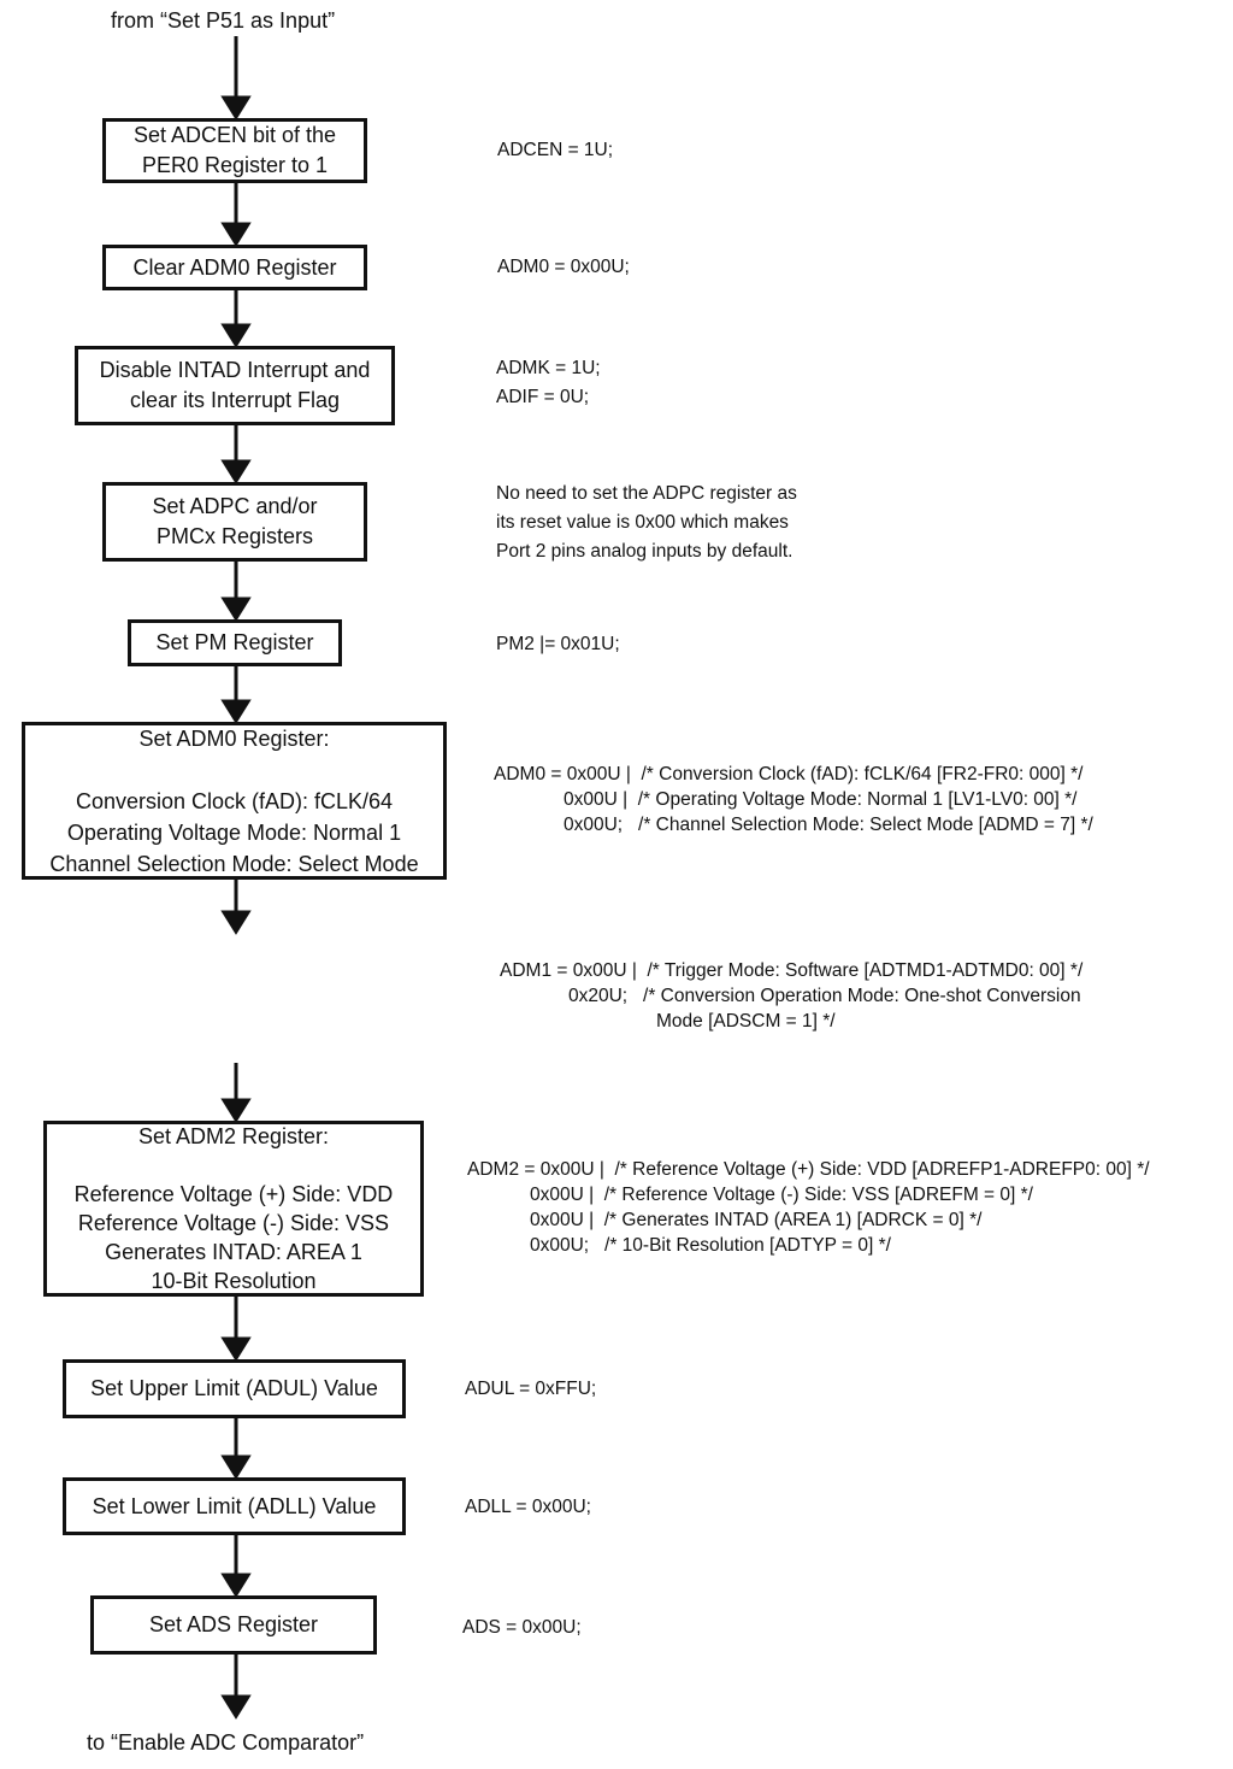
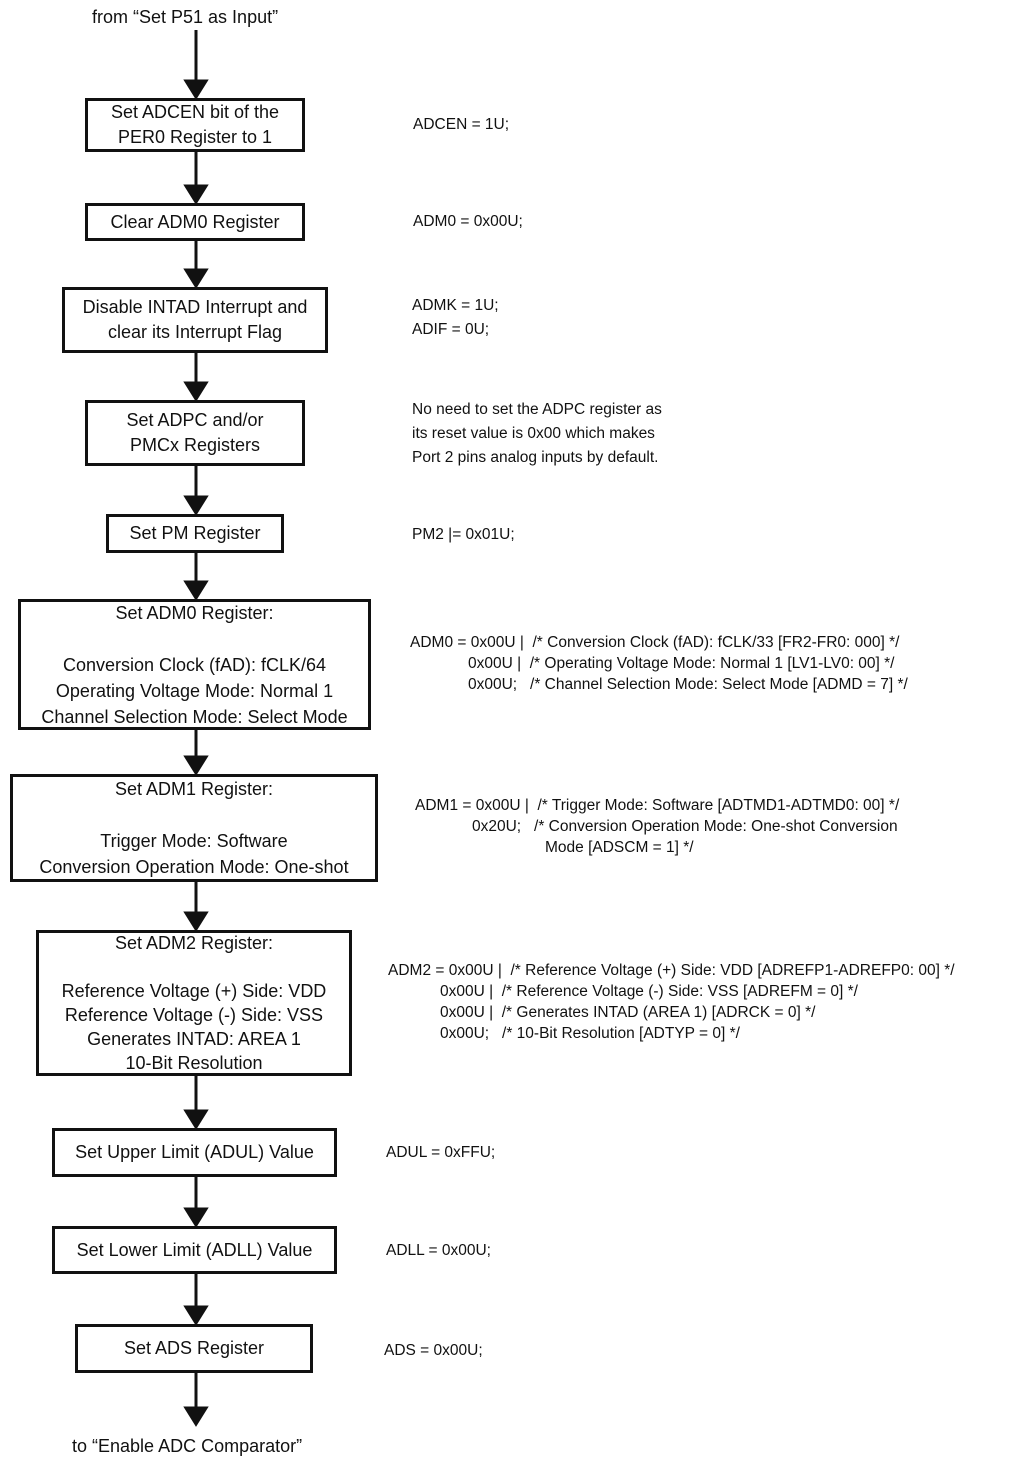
  from “Set P51 as Input”
  to “Enable ADC Comparator”
  Set ADCEN bit of the
  PER0 Register to 1
  Clear ADM0 Register
  Disable INTAD Interrupt and
  clear its Interrupt Flag
  Set ADPC and/or
  PMCx Registers
  Set PM Register
  Set ADM0 Register:
  Conversion Clock (fAD): fCLK/64
  Operating Voltage Mode: Normal 1
  Channel Selection Mode: Select Mode
+ Set ADM1 Register:
+ Trigger Mode: Software
+ Conversion Operation Mode: One-shot
  Set ADM2 Register:
  Reference Voltage (+) Side: VDD
  Reference Voltage (-) Side: VSS
  Generates INTAD: AREA 1
  10-Bit Resolution
  Set Upper Limit (ADUL) Value
  Set Lower Limit (ADLL) Value
  Set ADS Register
  ADCEN = 1U;
  ADM0 = 0x00U;
  ADMK = 1U;
  ADIF = 0U;
  No need to set the ADPC register as
  its reset value is 0x00 which makes
  Port 2 pins analog inputs by default.
  PM2 |= 0x01U;
- ADM0 = 0x00U | /* Conversion Clock (fAD): fCLK/64 [FR2-FR0: 000] */
+ ADM0 = 0x00U | /* Conversion Clock (fAD): fCLK/33 [FR2-FR0: 000] */
  0x00U | /* Operating Voltage Mode: Normal 1 [LV1-LV0: 00] */
  0x00U; /* Channel Selection Mode: Select Mode [ADMD = 7] */
  ADM1 = 0x00U | /* Trigger Mode: Software [ADTMD1-ADTMD0: 00] */
  0x20U; /* Conversion Operation Mode: One-shot Conversion
  Mode [ADSCM = 1] */
  ADM2 = 0x00U | /* Reference Voltage (+) Side: VDD [ADREFP1-ADREFP0: 00] */
  0x00U | /* Reference Voltage (-) Side: VSS [ADREFM = 0] */
  0x00U | /* Generates INTAD (AREA 1) [ADRCK = 0] */
  0x00U; /* 10-Bit Resolution [ADTYP = 0] */
  ADUL = 0xFFU;
  ADLL = 0x00U;
  ADS = 0x00U;
